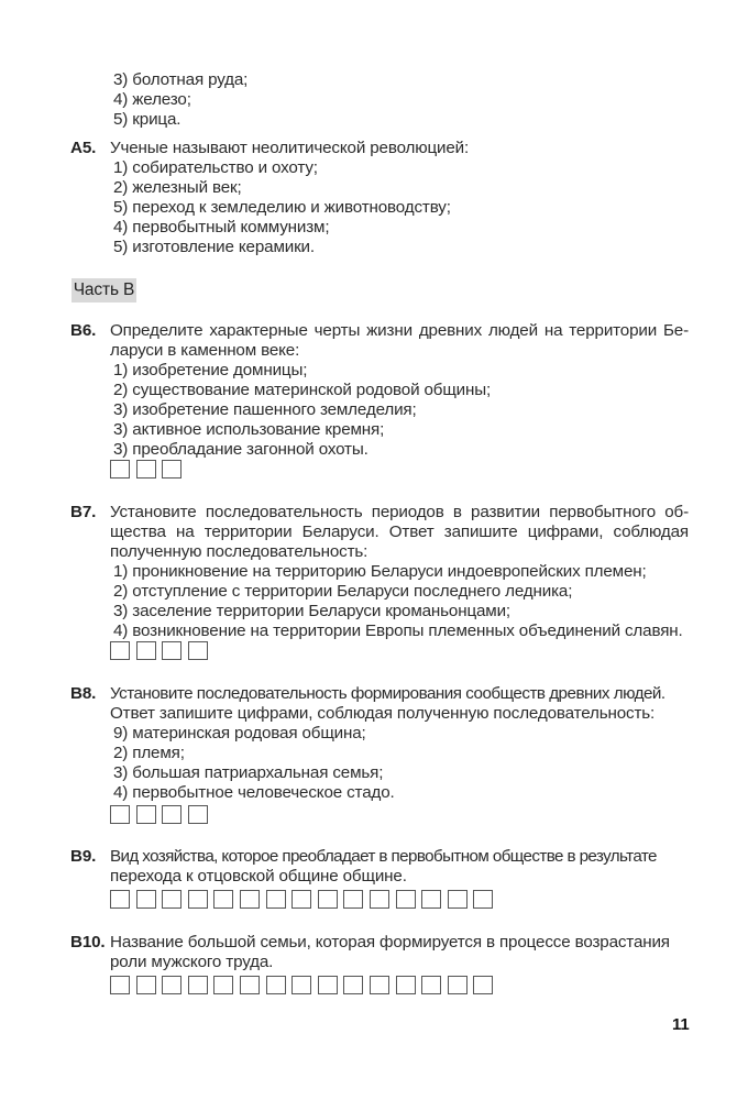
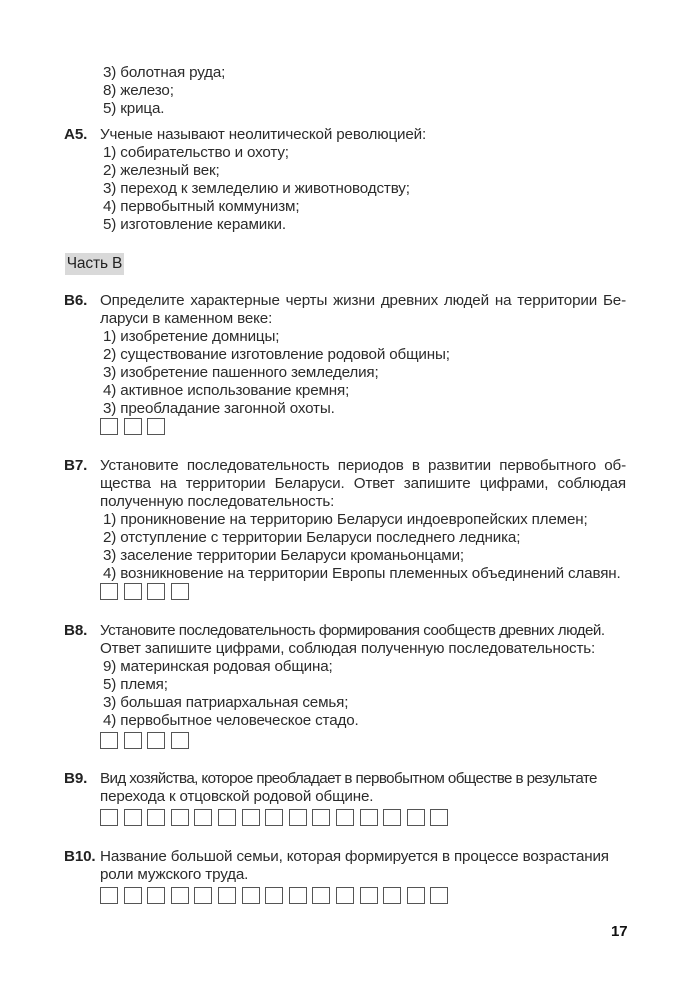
  3) болотная руда;
- 4) железо;
+ 8) железо;
  5) крица.
  A5.
  Ученые называют неолитической революцией:
  1) собирательство и охоту;
  2) железный век;
- 5) переход к земледелию и животноводству;
+ 3) переход к земледелию и животноводству;
  4) первобытный коммунизм;
  5) изготовление керамики.
  Часть В
  B6.
  Определите характерные черты жизни древних людей на территории Бе-
  ларуси в каменном веке:
  1) изобретение домницы;
- 2) существование материнской родовой общины;
+ 2) существование изготовление родовой общины;
  3) изобретение пашенного земледелия;
- 3) активное использование кремня;
+ 4) активное использование кремня;
  3) преобладание загонной охоты.
  B7.
  Установите последовательность периодов в развитии первобытного об-
  щества на территории Беларуси. Ответ запишите цифрами, соблюдая
  полученную последовательность:
  1) проникновение на территорию Беларуси индоевропейских племен;
  2) отступление с территории Беларуси последнего ледника;
  3) заселение территории Беларуси кроманьонцами;
  4) возникновение на территории Европы племенных объединений славян.
  B8.
  Установите последовательность формирования сообществ древних людей.
  Ответ запишите цифрами, соблюдая полученную последовательность:
  9) материнская родовая община;
- 2) племя;
+ 5) племя;
  3) большая патриархальная семья;
  4) первобытное человеческое стадо.
  B9.
  Вид хозяйства, которое преобладает в первобытном обществе в результате
- перехода к отцовской общине общине.
+ перехода к отцовской родовой общине.
  B10.
  Название большой семьи, которая формируется в процессе возрастания
  роли мужского труда.
- 11
+ 17
